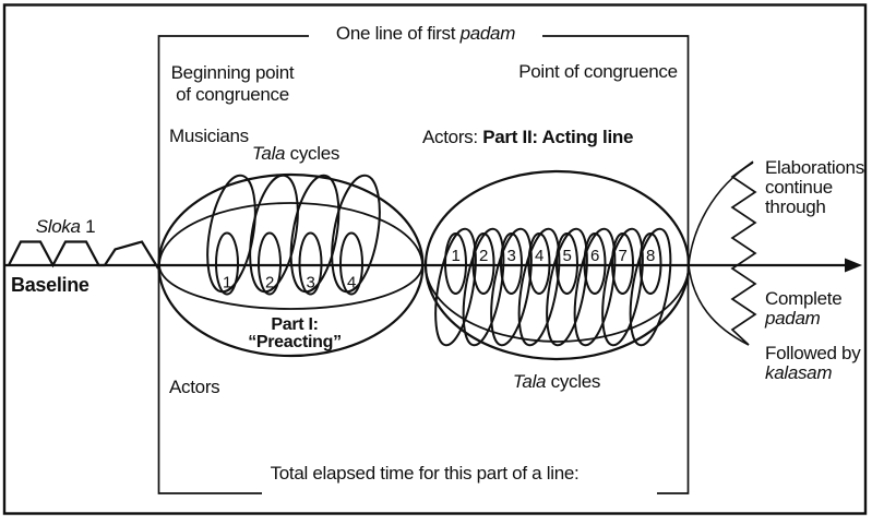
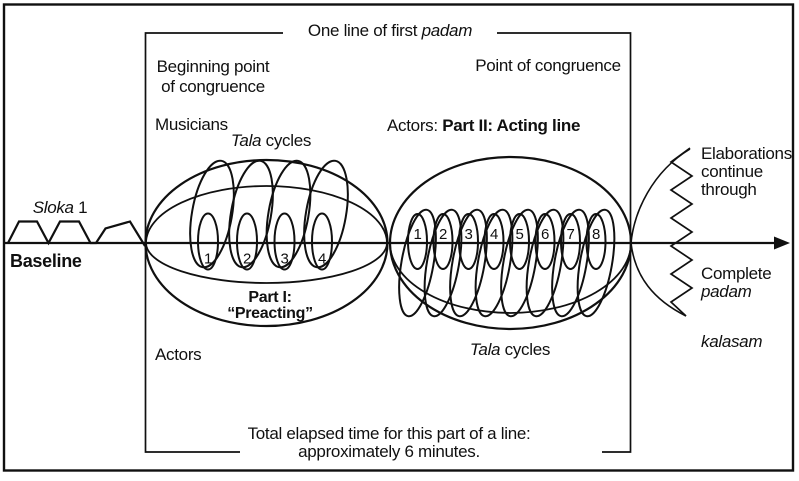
  1
  2
  3
  4
  1
  2
  3
  4
  5
  6
  7
  8
  One line of first padam
  Beginning point
  of congruence
  Point of congruence
  Musicians
  Tala cycles
  Actors: Part II: Acting line
  Sloka 1
  Baseline
  Part I:
  “Preacting”
  Actors
  Tala cycles
  Elaborations
  continue
  through
  Complete
  padam
- Followed by
  kalasam
  Total elapsed time for this part of a line:
+ approximately 6 minutes.
